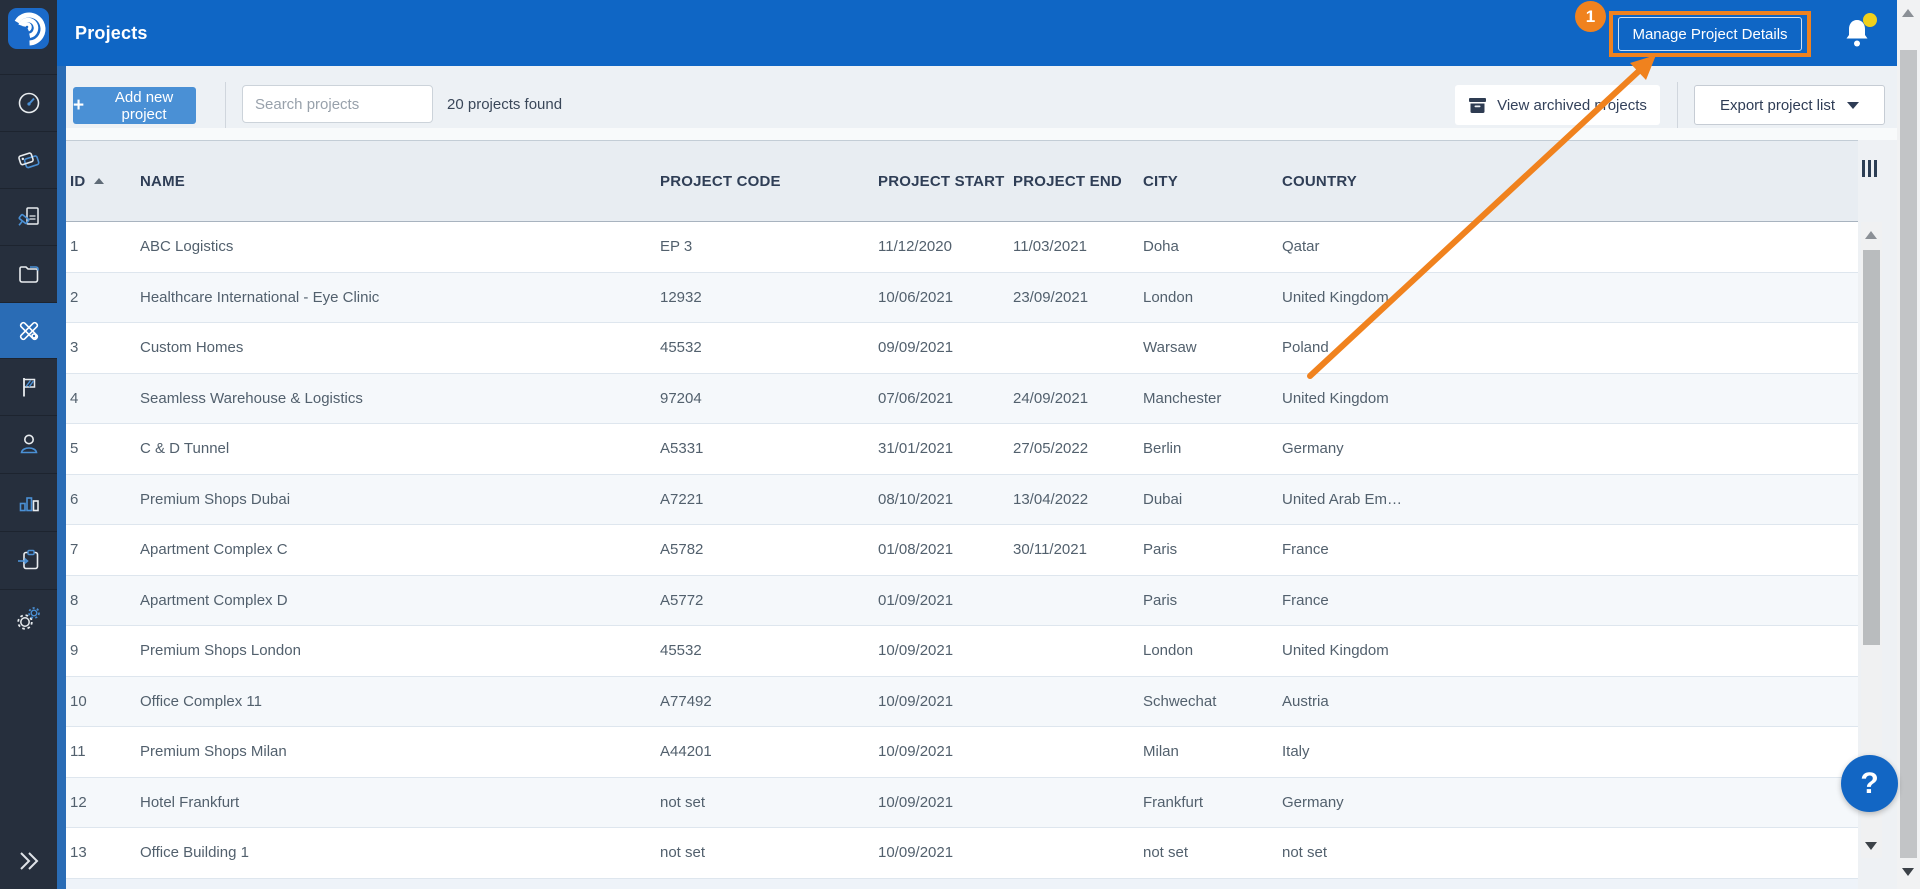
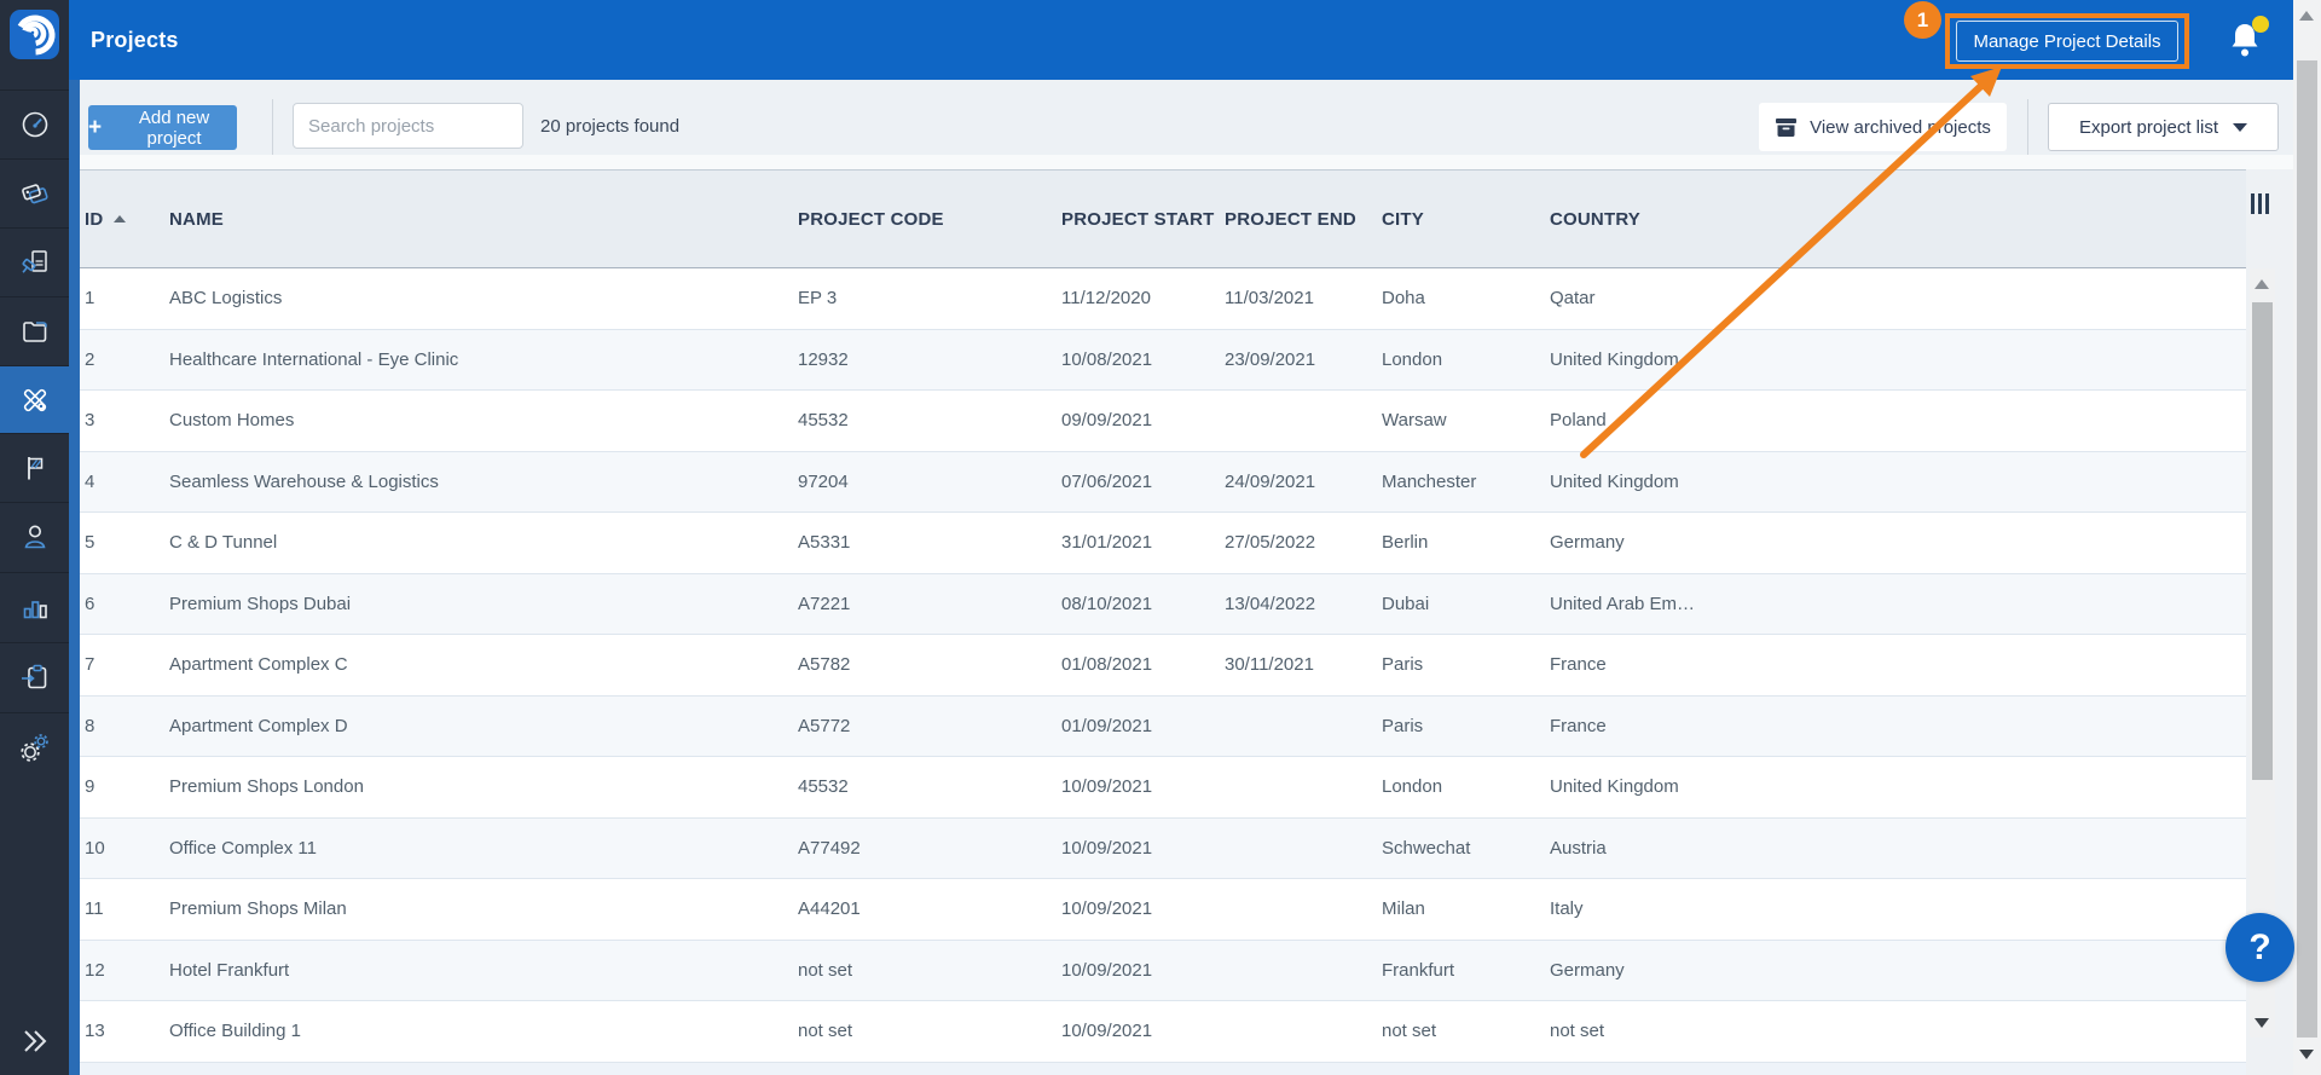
  Projects
  Manage Project Details
  1
  +
  Add new project
  Search projects
  20 projects found
  View archivedojects
  Export project list
  ID
  NAME
  PROJECT CODE
  PROJECT START
  PROJECT END
  CITY
  COUNTRY
  1
  ABC Logistics
  EP 3
  11/12/2020
  11/03/2021
  Doha
  Qatar
  2
  Healthcare International - Eye Clinic
  12932
- 10/06/2021
+ 10/08/2021
  23/09/2021
  London
  United Kingdom
  3
  Custom Homes
  45532
  09/09/2021
  Warsaw
  Poland
  4
  Seamless Warehouse & Logistics
  97204
  07/06/2021
  24/09/2021
  Manchester
  United Kingdom
  5
  C & D Tunnel
  A5331
  31/01/2021
  27/05/2022
  Berlin
  Germany
  6
  Premium Shops Dubai
  A7221
  08/10/2021
  13/04/2022
  Dubai
  United Arab Em…
  7
  Apartment Complex C
  A5782
  01/08/2021
  30/11/2021
  Paris
  France
  8
  Apartment Complex D
  A5772
  01/09/2021
  Paris
  France
  9
  Premium Shops London
  45532
  10/09/2021
  London
  United Kingdom
  10
  Office Complex 11
  A77492
  10/09/2021
  Schwechat
  Austria
  11
  Premium Shops Milan
  A44201
  10/09/2021
  Milan
  Italy
  12
  Hotel Frankfurt
  not set
  10/09/2021
  Frankfurt
  Germany
  13
  Office Building 1
  not set
  10/09/2021
  not set
  not set
  ?
